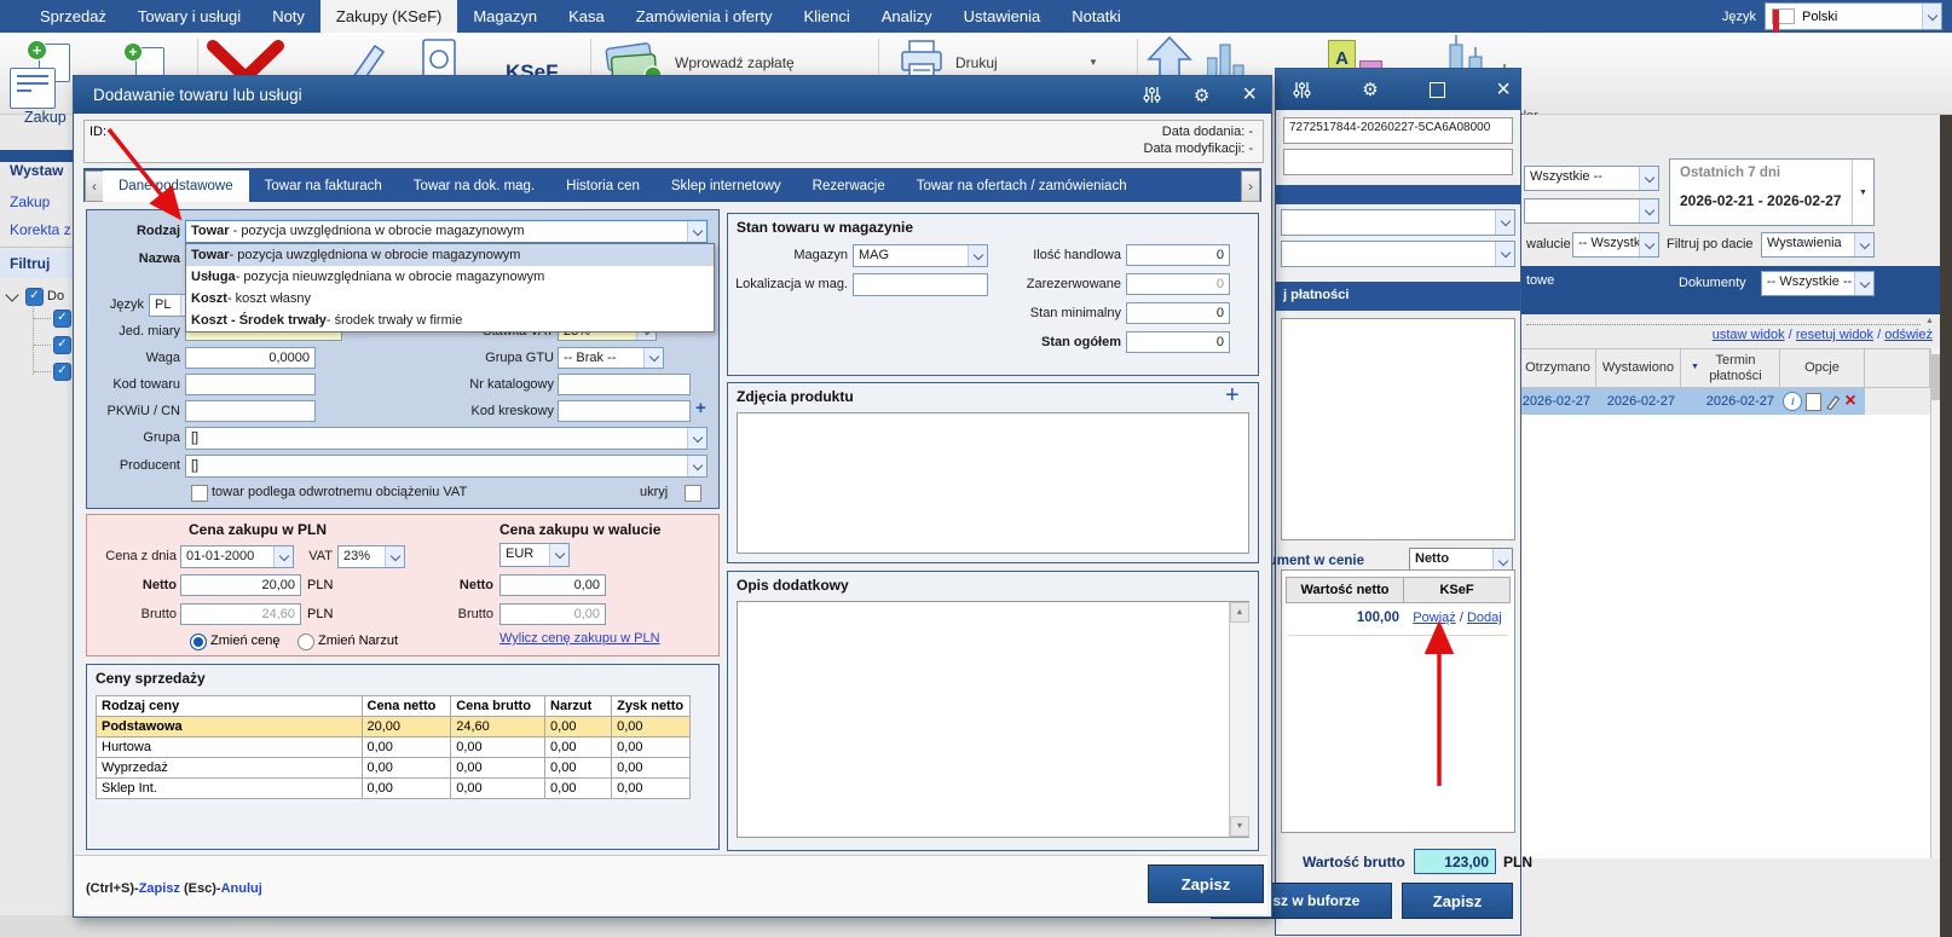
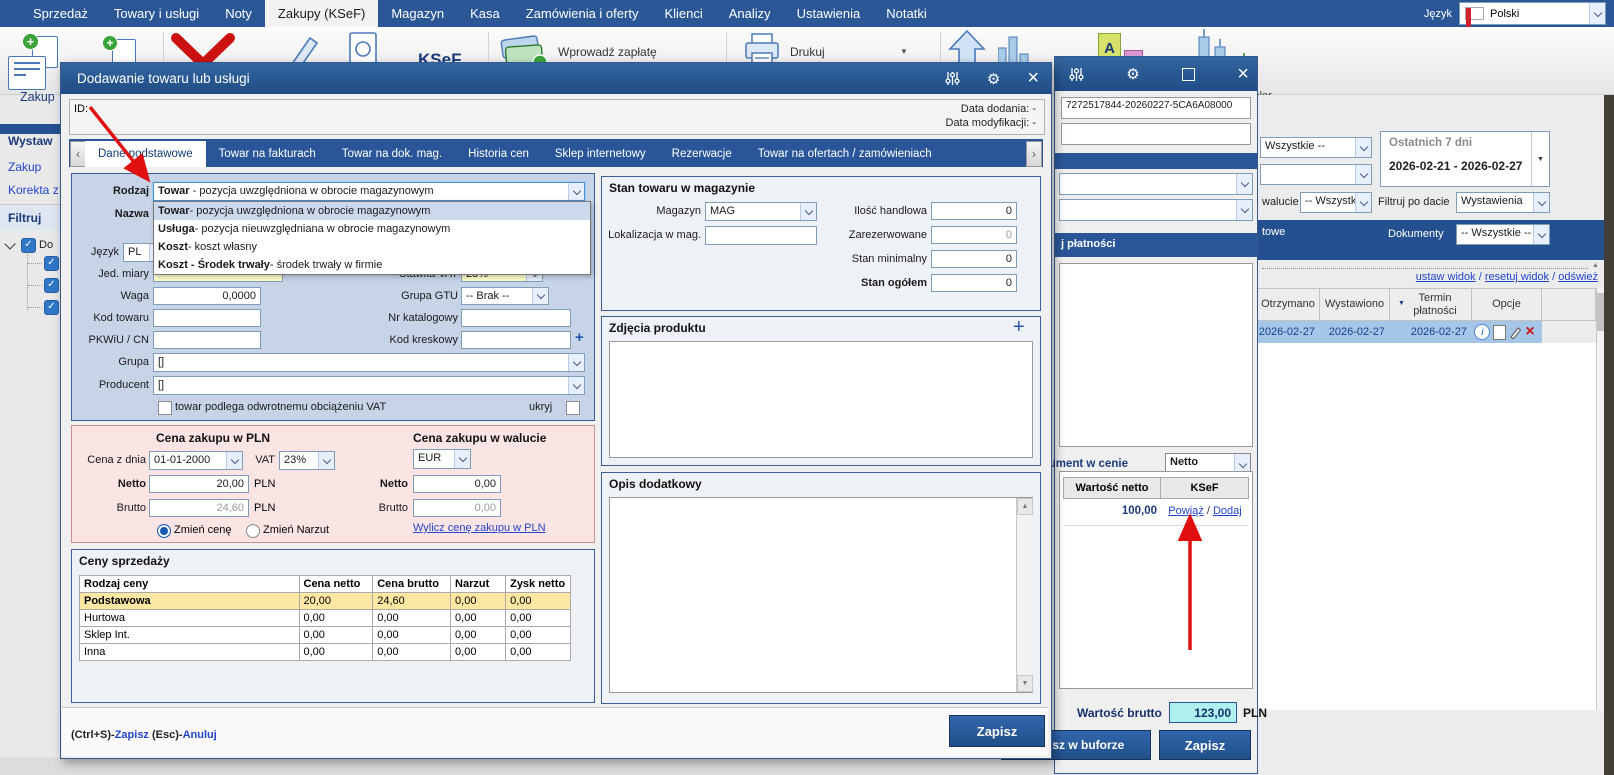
  Sprzedaż
  Towary i usługi
  Noty
  Zakupy (KSeF)
  Magazyn
  Kasa
  Zamówienia i oferty
  Klienci
  Analizy
  Ustawienia
  Notatki
  Język
  Polski
  +
  +
  KSeF
  Wprowadź zapłatę
  Drukuj
  ▼
  A
  Zakup
  Wystaw
  Zakup
  Korekta z
  Filtruj
  ✓
  Do
  ✓
  ✓
  ✓
  Wszystkie --
  Ostatnich 7 dni
  2026-02-21 - 2026-02-27
  walucie
  -- Wszystk
  Filtruj po dacie
  Wystawienia
  towe
  Dokumenty
  -- Wszystkie --
  ustaw widok / resetuj widok / odśwież
  Otrzymano
  Wystawiono
  Termin płatności
  Opcje
  2026-02-27
  2026-02-27
  2026-02-27
  i
  ×
  ⚙
  ×
  7272517844-20260227-5CA6A08000
  j płatności
  ument w cenie
  Netto
  Wartość netto
  KSeF
  100,00
  Powiąż / Dodaj
  Wartość brutto
  123,00
  PLN
  sz w buforze
  Zapisz
  Dodawanie towaru lub usługi
  ⚙
  ×
  ID:
  Data dodania: -
  Data modyfikacji: -
  ‹
  Dane podstawowe
  Towar na fakturach
  Towar na dok. mag.
  Historia cen
  Sklep internetowy
  Rezerwacje
  Towar na ofertach / zamówieniach
  ›
  Rodzaj
  Towar - pozycja uwzględniona w obrocie magazynowym
  Nazwa
  Język
  PL
  Jed. miary
  Waga
  0,0000
  Grupa GTU
  -- Brak --
  Kod towaru
  Nr katalogowy
  PKWiU / CN
  Kod kreskowy
  +
  Grupa
  []
  Producent
  []
  towar podlega odwrotnemu obciążeniu VAT
  ukryj
  Towar
  - pozycja uwzględniona w obrocie magazynowym
  Usługa
  - pozycja nieuwzględniana w obrocie magazynowym
  Koszt
  - koszt własny
  Koszt - Środek trwały
  - środek trwały w firmie
  Cena zakupu w PLN
  Cena zakupu w walucie
  Cena z dnia
  01-01-2000
  VAT
  23%
  EUR
  Netto
  20,00
  PLN
  Netto
  0,00
  Brutto
  24,60
  PLN
  Brutto
  0,00
  Zmień cenę
  Zmień Narzut
  Wylicz cenę zakupu w PLN
  Ceny sprzedaży
  Rodzaj ceny	Cena netto	Cena brutto	Narzut	Zysk netto
  Podstawowa	20,00	24,60	0,00	0,00
  Hurtowa	0,00	0,00	0,00	0,00
- Wyprzedaż	0,00	0,00	0,00	0,00
  Sklep Int.	0,00	0,00	0,00	0,00
+ Inna	0,00	0,00	0,00	0,00
  Stan towaru w magazynie
  Magazyn
  MAG
  Lokalizacja w mag.
  Ilość handlowa
  0
  Zarezerwowane
  0
  Stan minimalny
  0
  Stan ogółem
  0
  Zdjęcia produktu
  +
  Opis dodatkowy
  (Ctrl+S)-Zapisz (Esc)-Anuluj
  Zapisz
